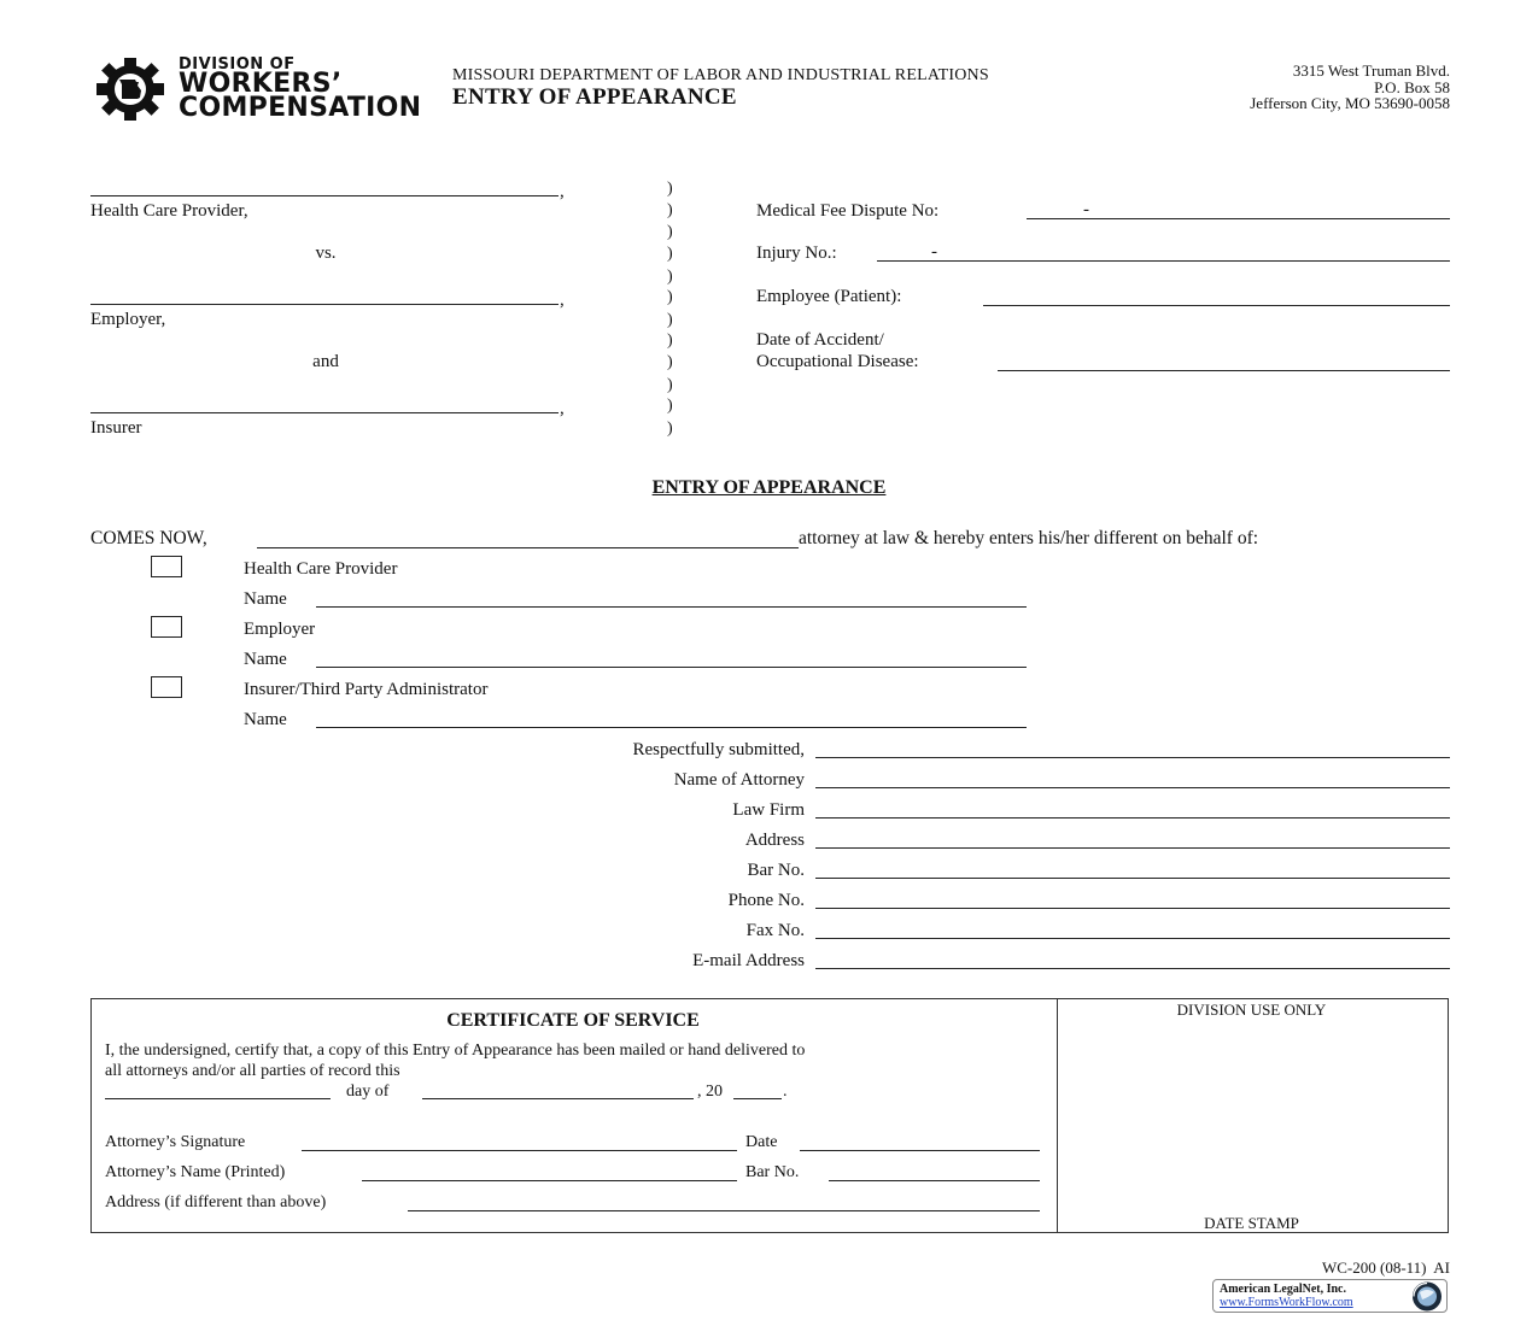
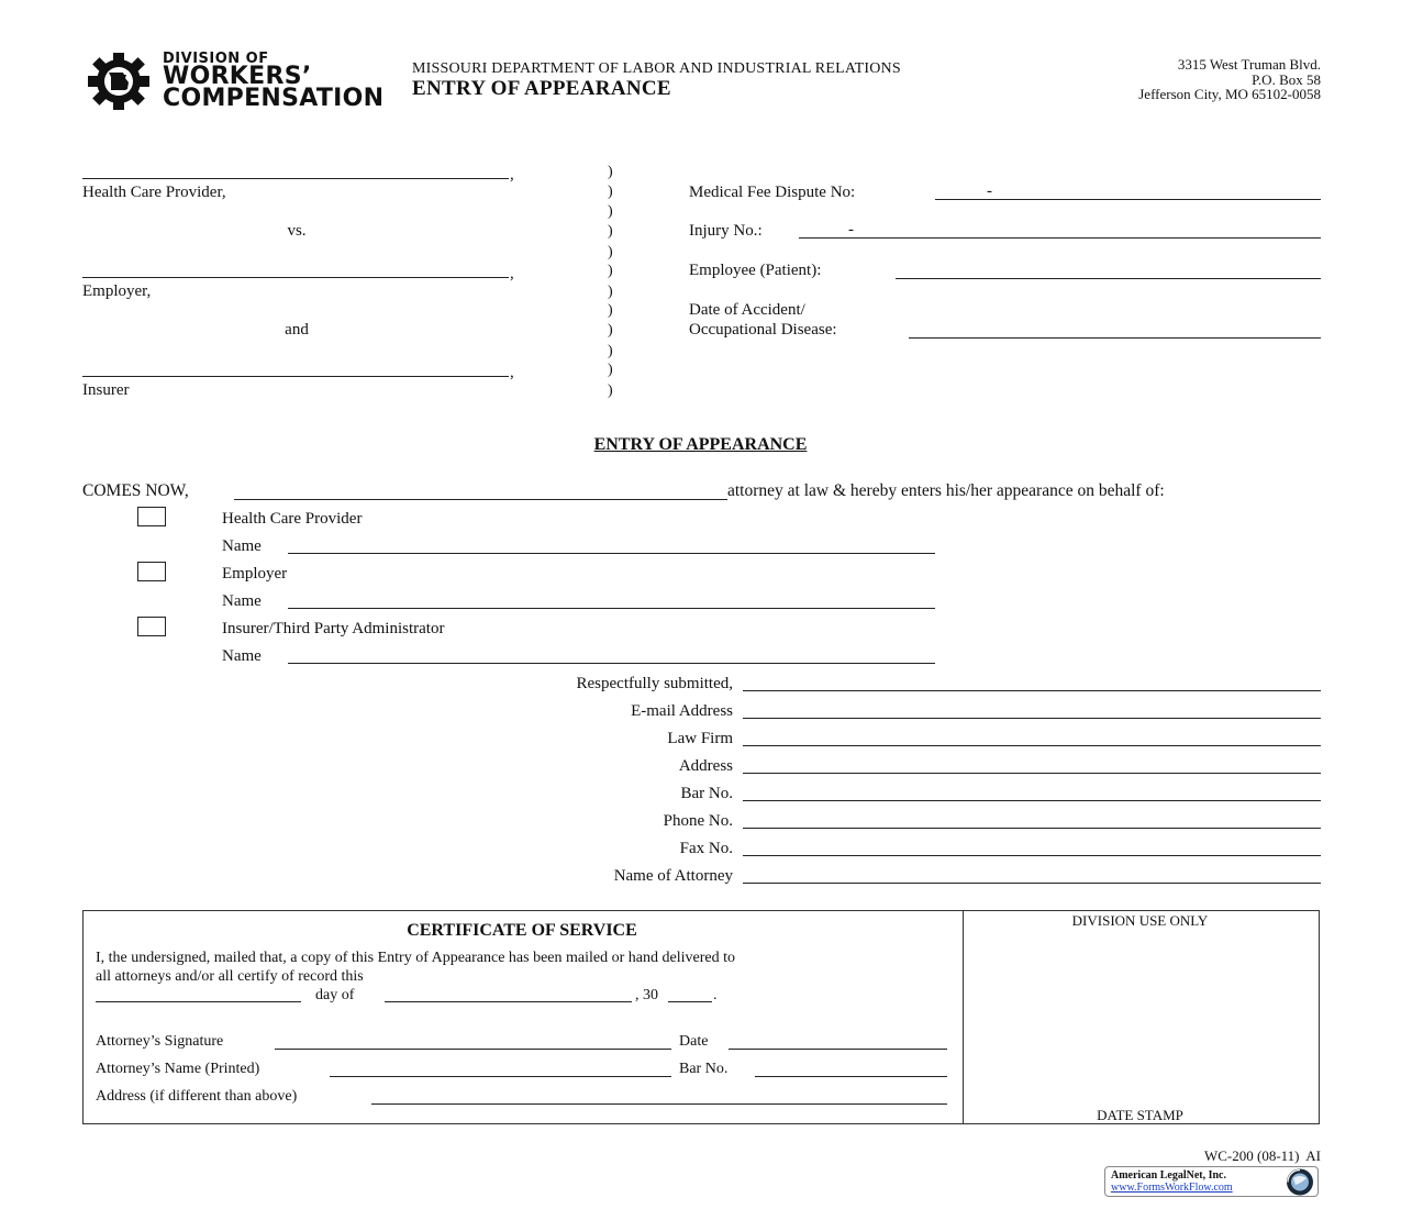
  DIVISION OF
  WORKERS’
  COMPENSATION
  MISSOURI DEPARTMENT OF LABOR AND INDUSTRIAL RELATIONS
  ENTRY OF APPEARANCE
  3315 West Truman Blvd.
  P.O. Box 58
- Jefferson City, MO 53690-0058
+ Jefferson City, MO 65102-0058
  ,
  Health Care Provider,
  vs.
  ,
  Employer,
  and
  ,
  Insurer
  )
  )
  )
  )
  )
  )
  )
  )
  )
  )
  )
  )
  Medical Fee Dispute No:
  -
  Injury No.:
  -
  Employee (Patient):
  Date of Accident/
  Occupational Disease:
  ENTRY OF APPEARANCE
  COMES NOW,
- attorney at law & hereby enters his/her different on behalf of:
+ attorney at law & hereby enters his/her appearance on behalf of:
  Health Care Provider
  Name
  Employer
  Name
  Insurer/Third Party Administrator
  Name
  Respectfully submitted,
- Name of Attorney
+ E-mail Address
  Law Firm
  Address
  Bar No.
  Phone No.
  Fax No.
- E-mail Address
+ Name of Attorney
  CERTIFICATE OF SERVICE
- I, the undersigned, certify that, a copy of this Entry of Appearance has been mailed or hand delivered to
+ I, the undersigned, mailed that, a copy of this Entry of Appearance has been mailed or hand delivered to
- all attorneys and/or all parties of record this
+ all attorneys and/or all certify of record this
  day of
- , 20
+ , 30
  .
  Attorney’s Signature
  Date
  Attorney’s Name (Printed)
  Bar No.
  Address (if different than above)
  DIVISION USE ONLY
  DATE STAMP
  WC-200 (08-11) AI
  American LegalNet, Inc.
  www.FormsWorkFlow.com
